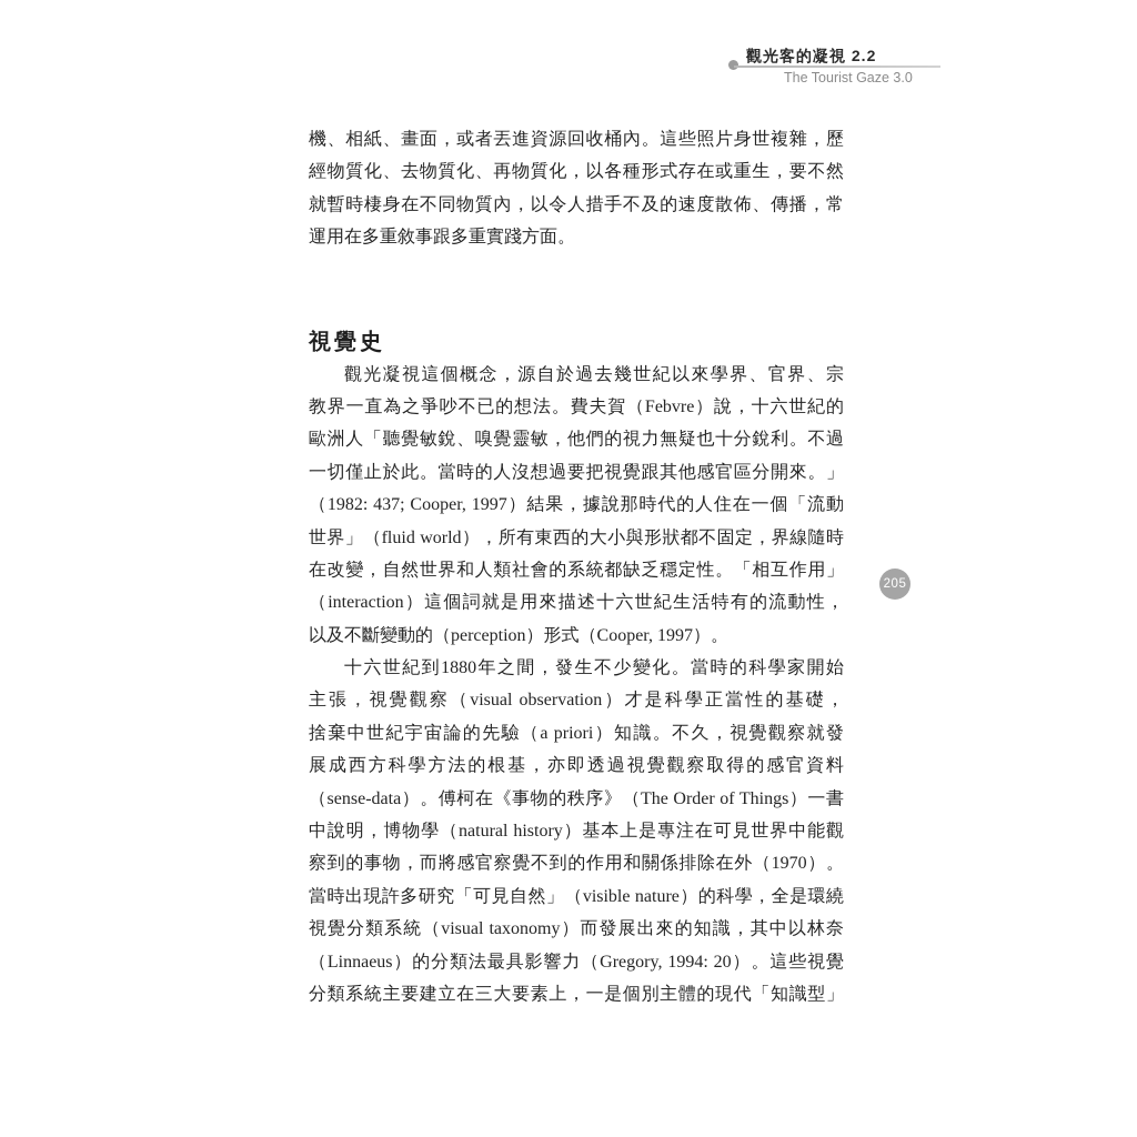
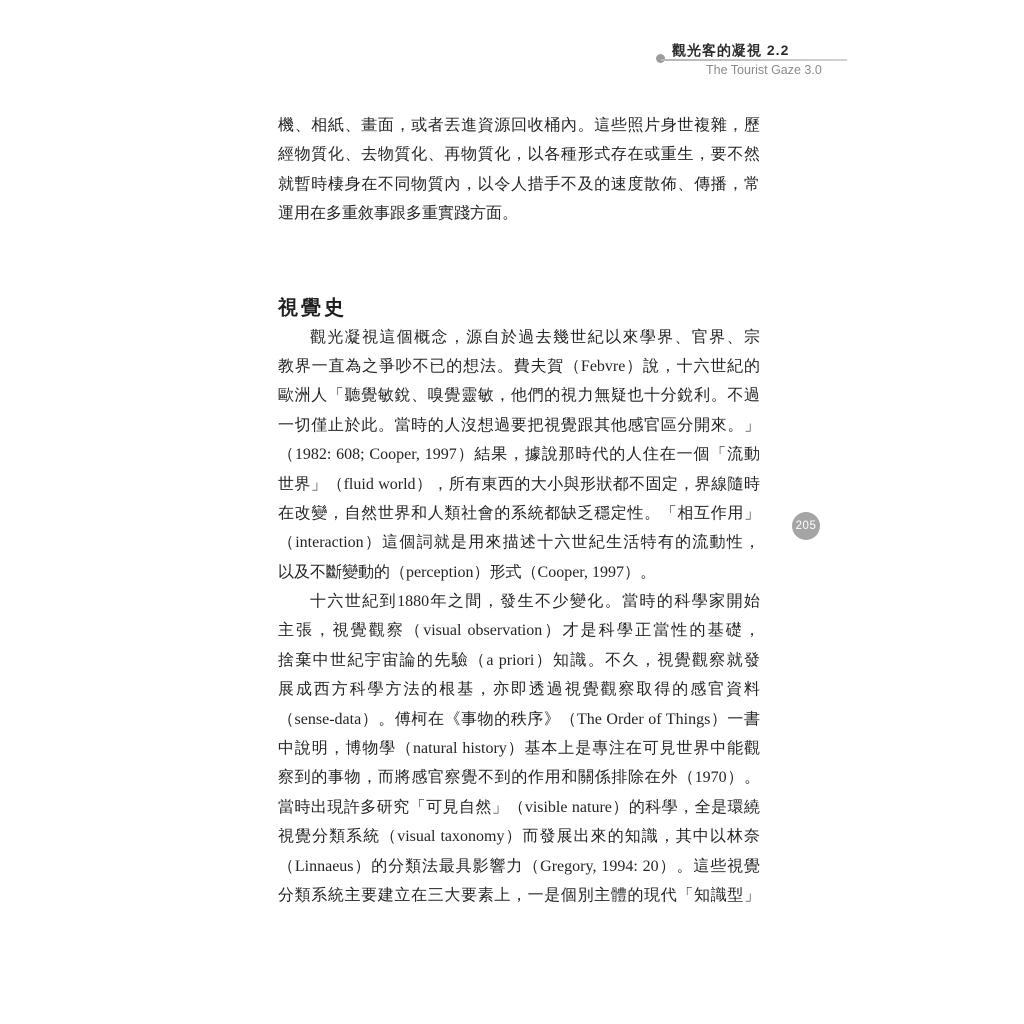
  觀光客的凝視 2.2
  The Tourist Gaze 3.0
  205
  機、相紙、畫面，或者丟進資源回收桶內。這些照片身世複雜，歷
  經物質化、去物質化、再物質化，以各種形式存在或重生，要不然
  就暫時棲身在不同物質內，以令人措手不及的速度散佈、傳播，常
  運用在多重敘事跟多重實踐方面。
  視覺史
  觀光凝視這個概念，源自於過去幾世紀以來學界、官界、宗
  教界一直為之爭吵不已的想法。費夫賀（Febvre）說，十六世紀的
  歐洲人「聽覺敏銳、嗅覺靈敏，他們的視力無疑也十分銳利。不過
  一切僅止於此。當時的人沒想過要把視覺跟其他感官區分開來。」
- （1982: 437; Cooper, 1997）結果，據說那時代的人住在一個「流動
+ （1982: 608; Cooper, 1997）結果，據說那時代的人住在一個「流動
  世界」（fluid world），所有東西的大小與形狀都不固定，界線隨時
  在改變，自然世界和人類社會的系統都缺乏穩定性。「相互作用」
  （interaction）這個詞就是用來描述十六世紀生活特有的流動性，
  以及不斷變動的（perception）形式（Cooper, 1997）。
  十六世紀到1880年之間，發生不少變化。當時的科學家開始
  主張，視覺觀察（visual observation）才是科學正當性的基礎，
  捨棄中世紀宇宙論的先驗（a priori）知識。不久，視覺觀察就發
  展成西方科學方法的根基，亦即透過視覺觀察取得的感官資料
  （sense-data）。傅柯在《事物的秩序》（The Order of Things）一書
  中說明，博物學（natural history）基本上是專注在可見世界中能觀
  察到的事物，而將感官察覺不到的作用和關係排除在外（1970）。
  當時出現許多研究「可見自然」（visible nature）的科學，全是環繞
  視覺分類系統（visual taxonomy）而發展出來的知識，其中以林奈
  （Linnaeus）的分類法最具影響力（Gregory, 1994: 20）。這些視覺
  分類系統主要建立在三大要素上，一是個別主體的現代「知識型」
